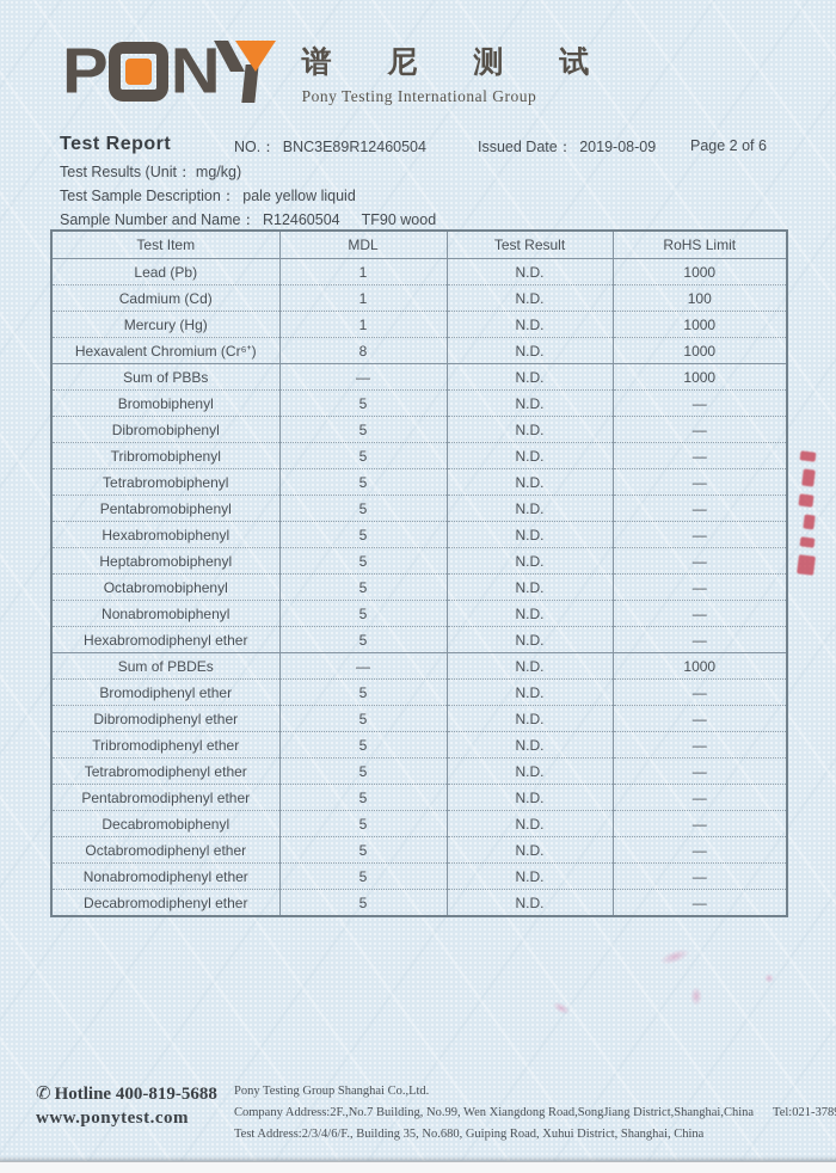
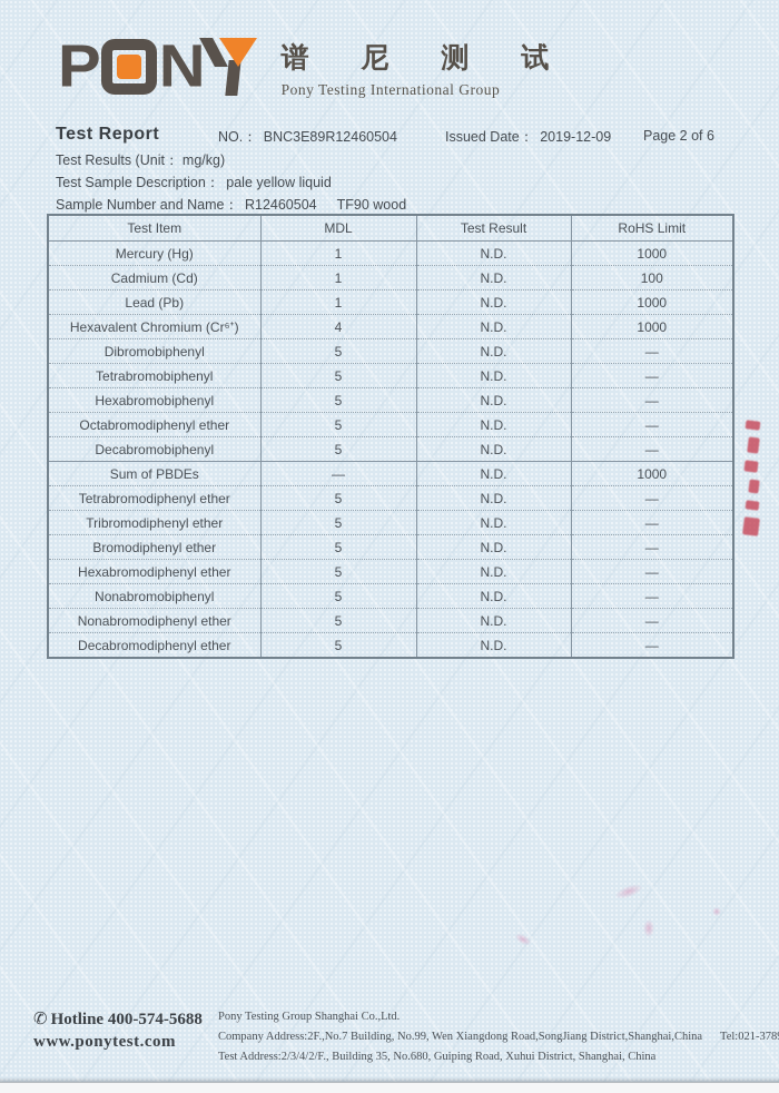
  P
  N
  谱 尼 测 试
  Pony Testing International Group
  Test Report
  NO.： BNC3E89R12460504
- Issued Date： 2019-08-09
+ Issued Date： 2019-12-09
  Page 2 of 6
  Test Results (Unit： mg/kg)
  Test Sample Description： pale yellow liquid
  Sample Number and Name： R12460504 TF90 wood
  Test Item	MDL	Test Result	RoHS Limit
- Lead (Pb)	1	N.D.	1000
+ Mercury (Hg)	1	N.D.	1000
  Cadmium (Cd)	1	N.D.	100
- Mercury (Hg)	1	N.D.	1000
+ Lead (Pb)	1	N.D.	1000
- Hexavalent Chromium (Cr⁶⁺)	8	N.D.	1000
+ Hexavalent Chromium (Cr⁶⁺)	4	N.D.	1000
- Sum of PBBs	—	N.D.	1000
- Bromobiphenyl	5	N.D.	—
  Dibromobiphenyl	5	N.D.	—
- Tribromobiphenyl	5	N.D.	—
  Tetrabromobiphenyl	5	N.D.	—
- Pentabromobiphenyl	5	N.D.	—
  Hexabromobiphenyl	5	N.D.	—
- Heptabromobiphenyl	5	N.D.	—
- Octabromobiphenyl	5	N.D.	—
- Nonabromobiphenyl	5	N.D.	—
+ Octabromodiphenyl ether	5	N.D.	—
- Hexabromodiphenyl ether	5	N.D.	—
+ Decabromobiphenyl	5	N.D.	—
  Sum of PBDEs	—	N.D.	1000
- Bromodiphenyl ether	5	N.D.	—
+ Tetrabromodiphenyl ether	5	N.D.	—
- Dibromodiphenyl ether	5	N.D.	—
  Tribromodiphenyl ether	5	N.D.	—
- Tetrabromodiphenyl ether	5	N.D.	—
+ Bromodiphenyl ether	5	N.D.	—
- Pentabromodiphenyl ether	5	N.D.	—
- Decabromobiphenyl	5	N.D.	—
+ Hexabromodiphenyl ether	5	N.D.	—
- Octabromodiphenyl ether	5	N.D.	—
+ Nonabromobiphenyl	5	N.D.	—
  Nonabromodiphenyl ether	5	N.D.	—
  Decabromodiphenyl ether	5	N.D.	—
- ✆ Hotline 400-819-5688
+ ✆ Hotline 400-574-5688
  www.ponytest.com
  Pony Testing Group Shanghai Co.,Ltd.
  Company Address:2F.,No.7 Building, No.99, Wen Xiangdong Road,SongJiang District,Shanghai,China Tel:021-378
- Test Address:2/3/4/6/F., Building 35, No.680, Guiping Road, Xuhui District, Shanghai, China
+ Test Address:2/3/4/2/F., Building 35, No.680, Guiping Road, Xuhui District, Shanghai, China
